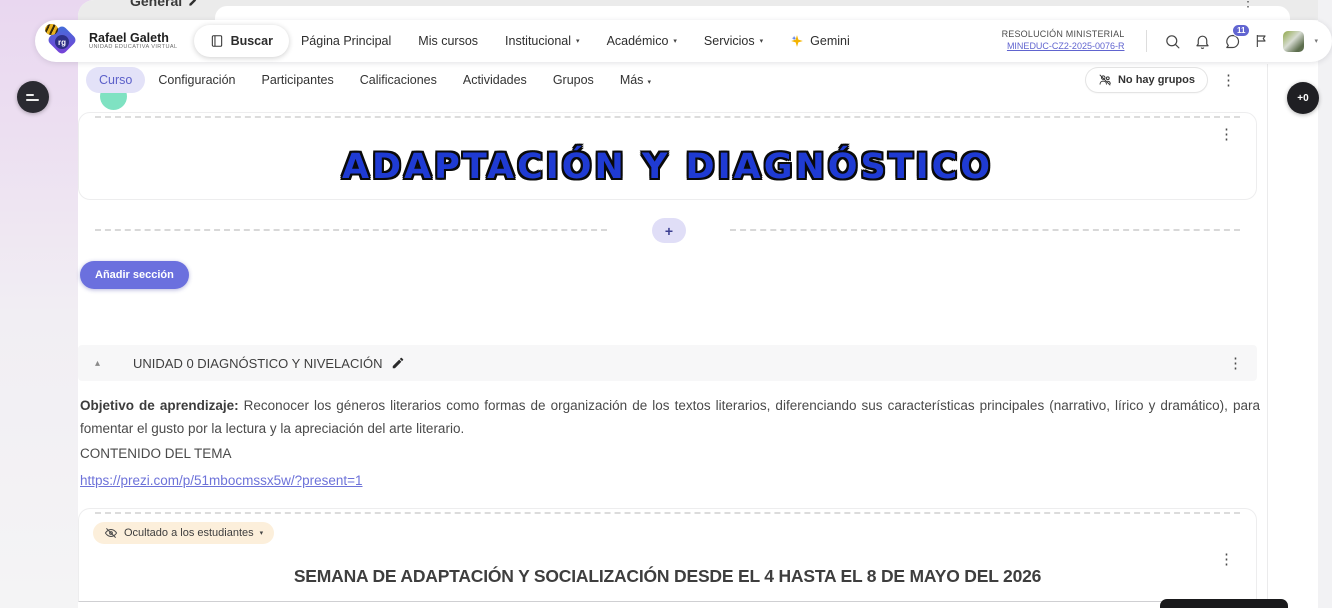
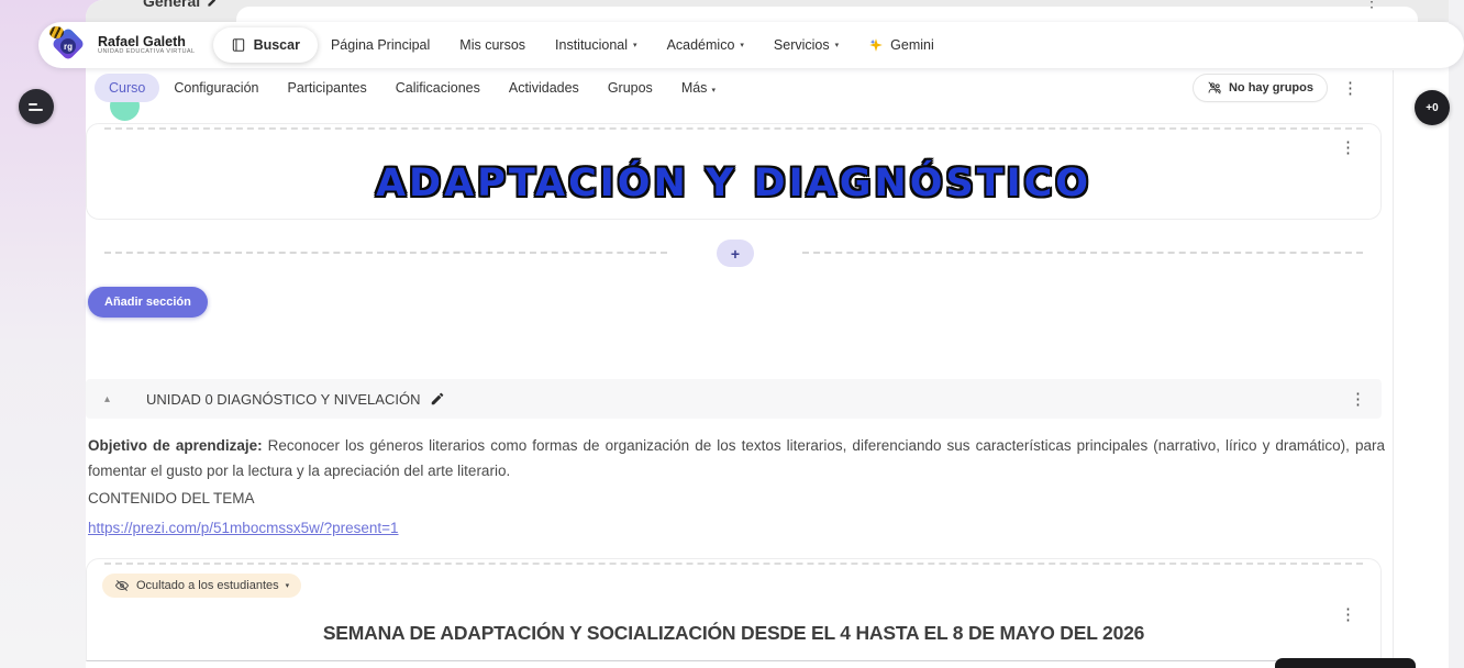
  General
  ⋮
  rg
  Rafael Galeth
  Buscar
  Página Principal
  Mis cursos
  Institucional
  Académico
  Servicios
  Gemini
- RESOLUCIÓN MINISTERIAL
- MINEDUC-CZ2-2025-0076-R
- 11
  Curso
  Configuración
  Participantes
  Calificaciones
  Actividades
  Grupos
  Más
  No hay grupos
  ⋮
  +0
  ⋮
  ADAPTACIÓN Y DIAGNÓSTICO
  +
  Añadir sección
  ▴
  UNIDAD 0 DIAGNÓSTICO Y NIVELACIÓN
  ⋮
  Objetivo de aprendizaje: Reconocer los géneros literarios como formas de organización de los textos literarios, diferenciando sus características principales (narrativo, lírico y dramático), para fomentar el gusto por la lectura y la apreciación del arte literario.
  CONTENIDO DEL TEMA
  https://prezi.com/p/51mbocmssx5w/?present=1
  Ocultado a los estudiantes
  ⋮
  SEMANA DE ADAPTACIÓN Y SOCIALIZACIÓN DESDE EL 4 HASTA EL 8 DE MAYO DEL 2026
